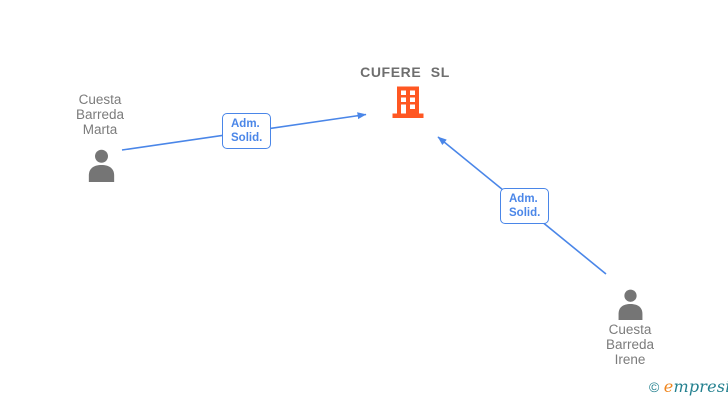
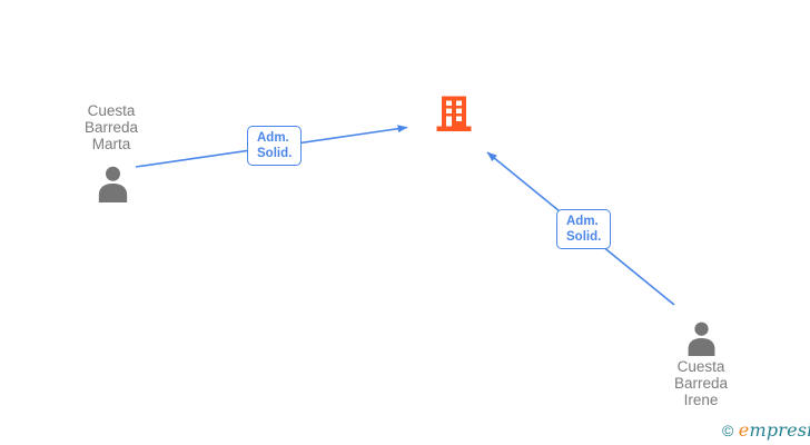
- CUFERE SL
  Cuesta
  Barreda
  Marta
  Cuesta
  Barreda
  Irene
  Adm.
  Solid.
  Adm.
  Solid.
  © empres
